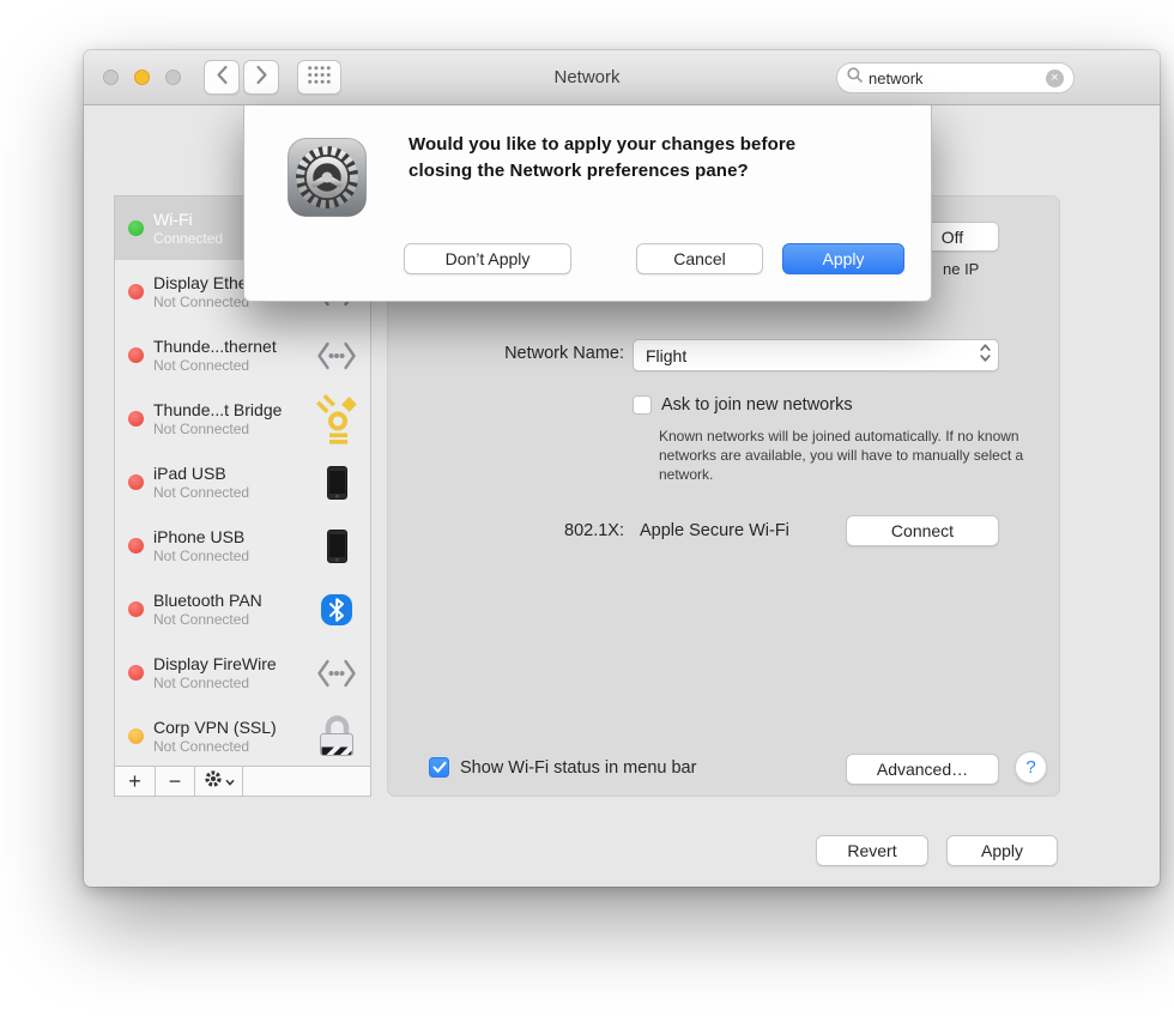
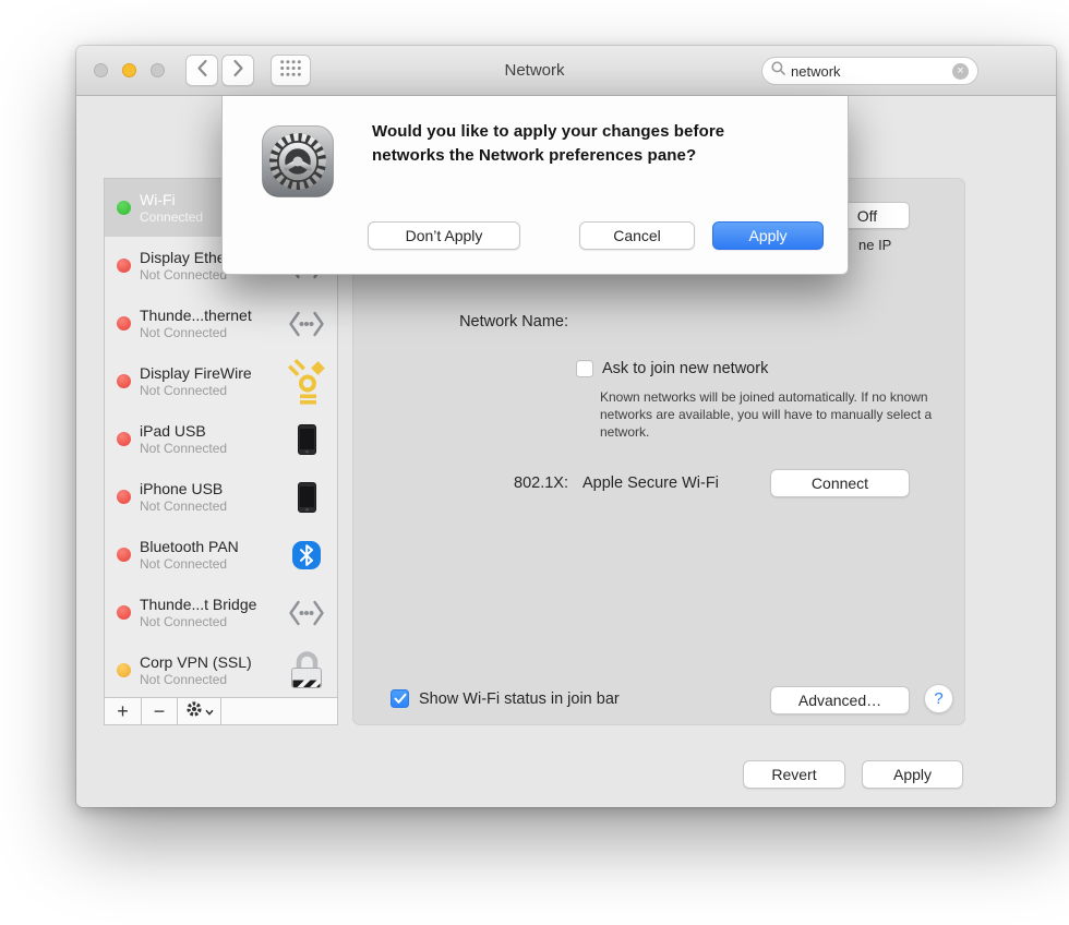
  Network
  network
  ×
  Wi-Fi
  Connected
  Not Connected
  Thunde...thernet
  Not Connected
- Thunde...t Bridge
+ Display FireWire
  Not Connected
  iPad USB
  Not Connected
  iPhone USB
  Not Connected
  Bluetooth PAN
  Not Connected
- Display FireWire
+ Thunde...t Bridge
  Not Connected
  Corp VPN (SSL)
  Not Connected
  +
  −
  Off
  ne IP
  Network Name:
- Flight
- Ask to join new networks
+ Ask to join new network
  Known networks will be joined automatically. If no known networks are available, you will have to manually select a network.
  802.1X:
  Apple Secure Wi-Fi
  Connect
- Show Wi-Fi status in menu bar
+ Show Wi-Fi status in join bar
  Advanced…
  ?
  Revert
  Apply
- Would you like to apply your changes before closing the Network preferences pane?
+ Would you like to apply your changes before networks the Network preferences pane?
  Don’t Apply
  Cancel
  Apply
